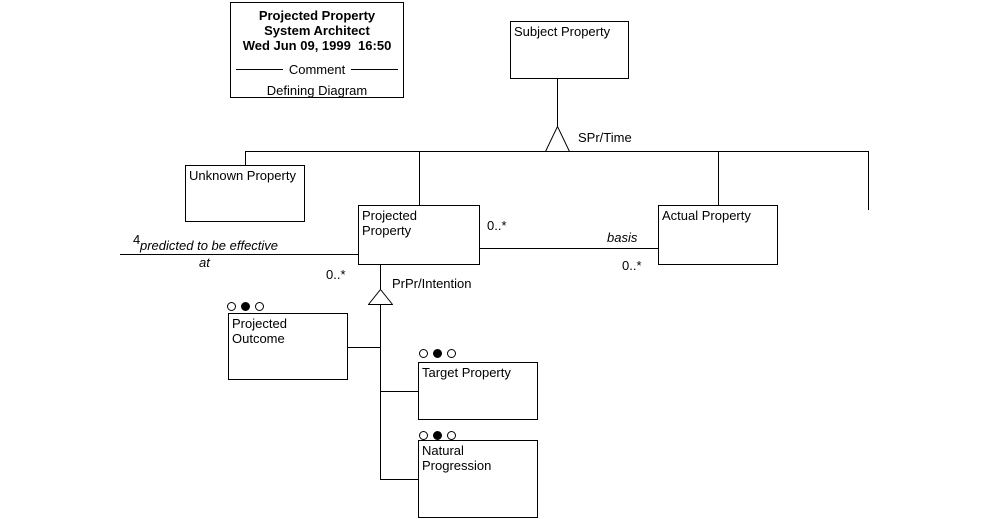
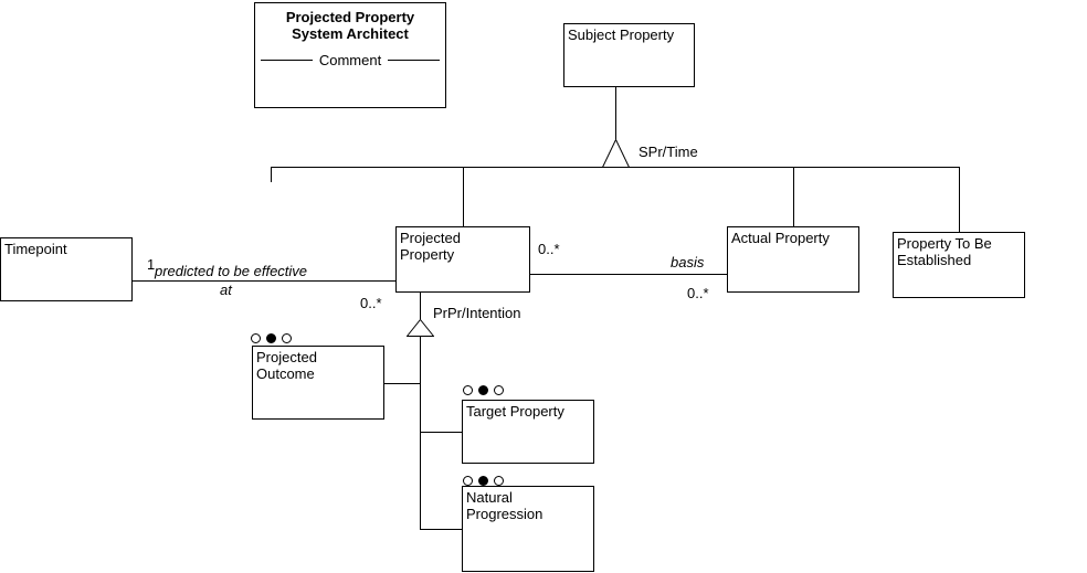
  Projected Property
  System Architect
- Wed Jun 09, 1999 16:50
  Comment
- Defining Diagram
  Subject Property
- Unknown Property
  Projected Property
  Actual Property
+ Property To Be Established
+ Timepoint
  Projected Outcome
  Target Property
  Natural Progression
  SPr/Time
- 4
+ 1
  predicted to be effective
  at
  0..*
  0..*
  basis
  0..*
  PrPr/Intention
